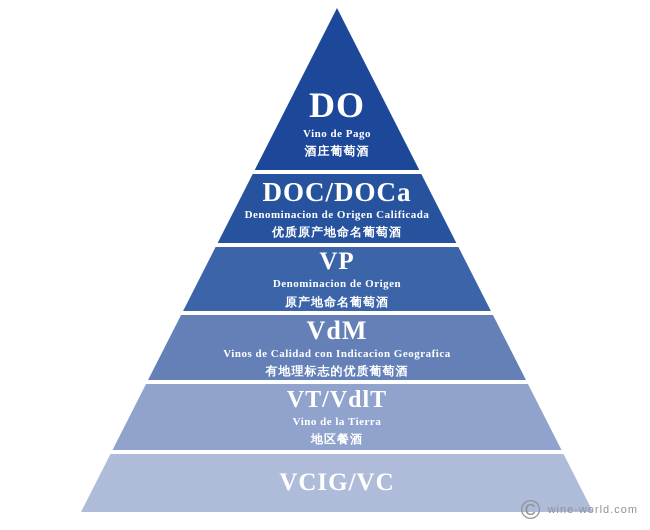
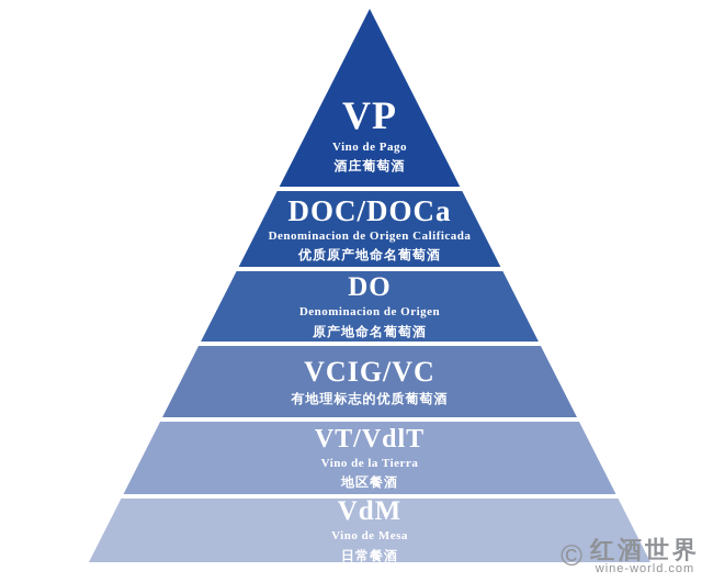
- DO
+ VP
  Vino de Pago
  酒庄葡萄酒
  DOC/DOCa
  Denominacion de Origen Calificada
  优质原产地命名葡萄酒
- VP
+ DO
  Denominacion de Origen
  原产地命名葡萄酒
- VdM
+ VCIG/VC
- Vinos de Calidad con Indicacion Geografica
  有地理标志的优质葡萄酒
  VT/VdlT
  Vino de la Tierra
  地区餐酒
- VCIG/VC
+ VdM
+ Vino de Mesa
+ 日常餐酒
  ©
+ 红酒世界
  wine-world.com
